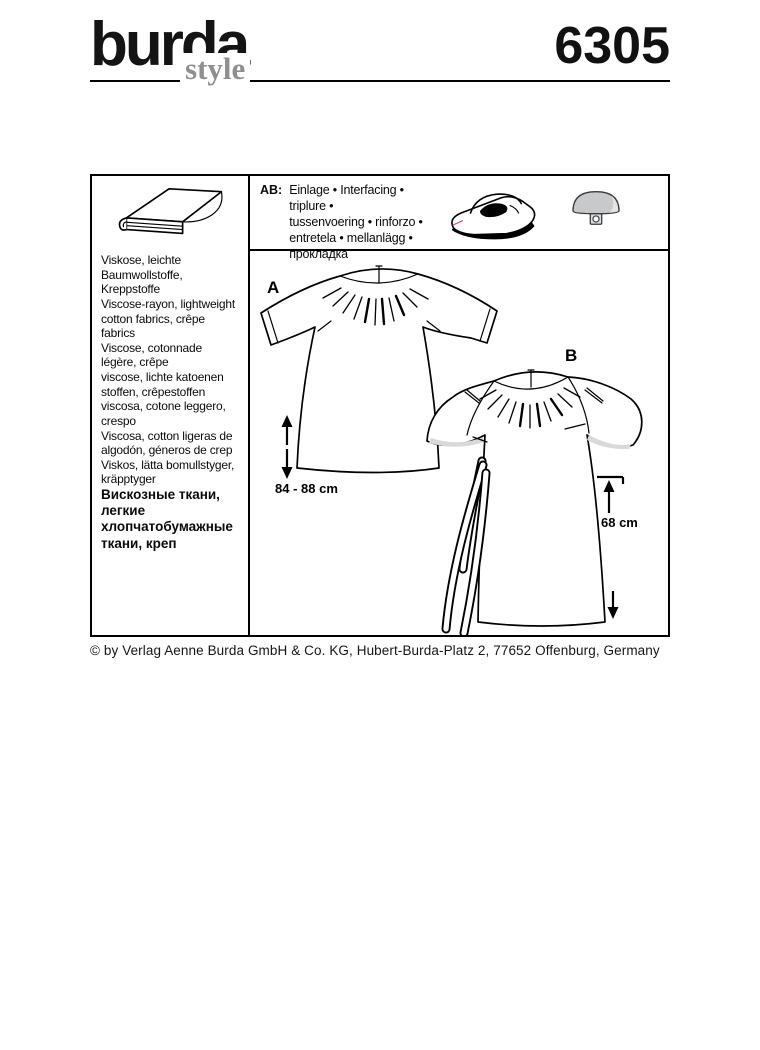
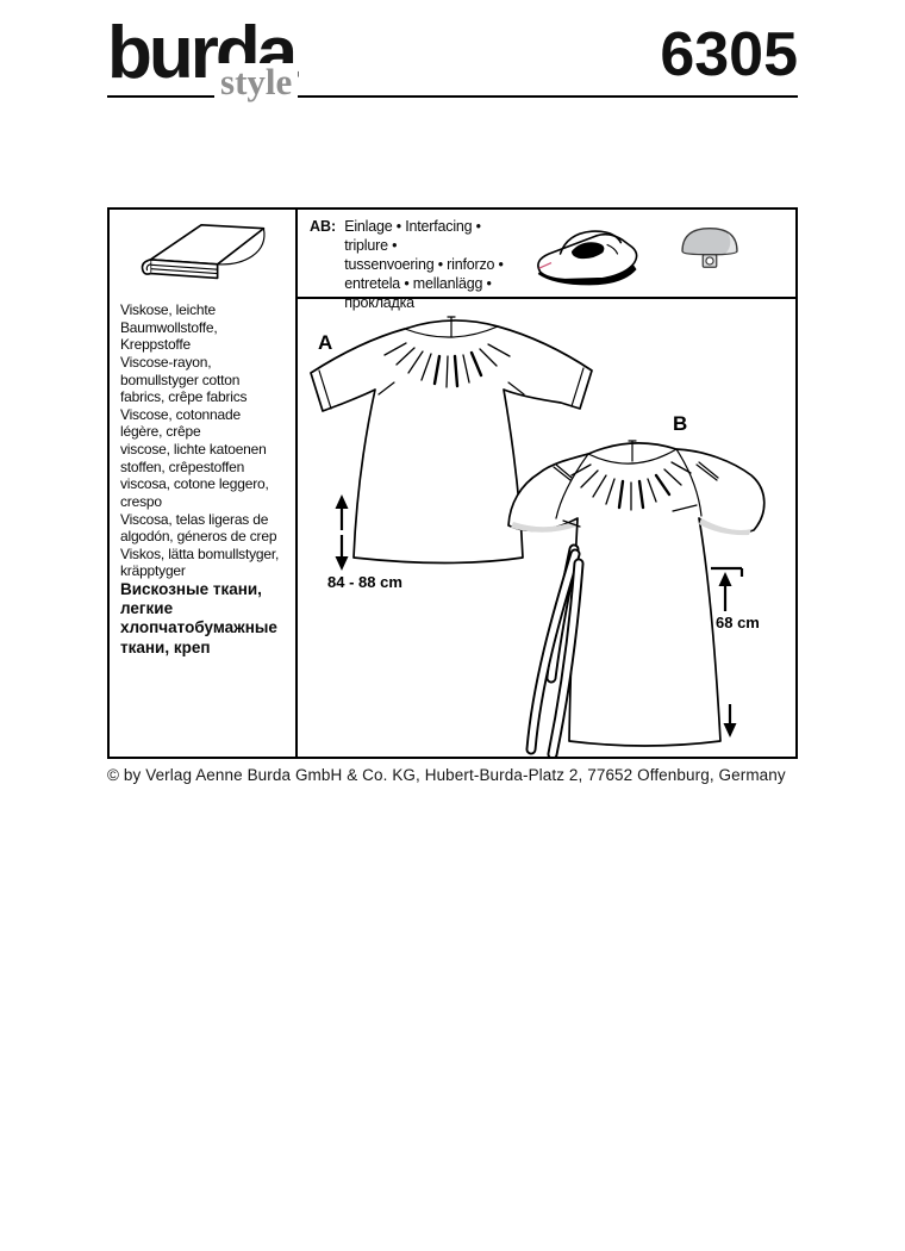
  burda
  style
  6305
  Viskose, leichte Baumwollstoffe, Kreppstoffe
- Viscose-rayon, lightweight cotton fabrics, crêpe fabrics
+ Viscose-rayon, bomullstyger cotton fabrics, crêpe fabrics
  Viscose, cotonnade légère, crêpe
  viscose, lichte katoenen stoffen, crêpestoffen
  viscosa, cotone leggero, crespo
- Viscosa, cotton ligeras de algodón, géneros de crep
+ Viscosa, telas ligeras de algodón, géneros de crep
  Viskos, lätta bomullstyger, kräpptyger
  Вискозные ткани, легкие хлопчатобумажные ткани, креп
  AB:
  Einlage • Interfacing • triplure •
  tussenvoering • rinforzo •
  entretela • mellanlägg •
  прокладка
  A
  B
  84 - 88 cm
  68 cm
  © by Verlag Aenne Burda GmbH & Co. KG, Hubert-Burda-Platz 2, 77652 Offenburg, Germany
